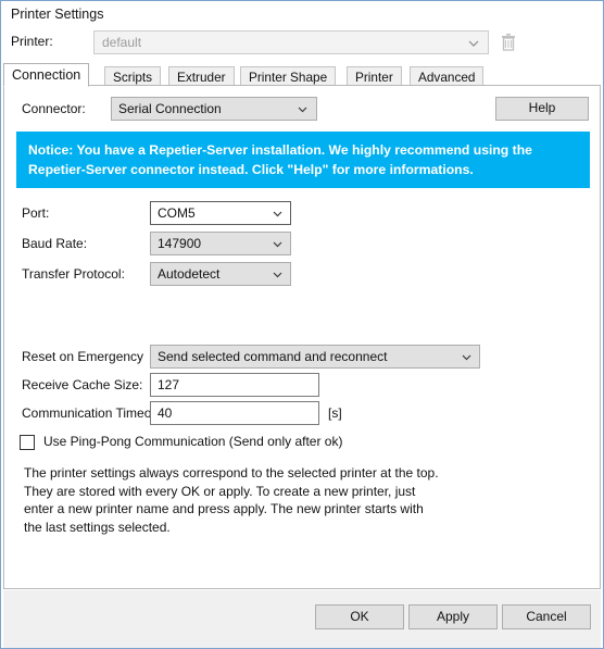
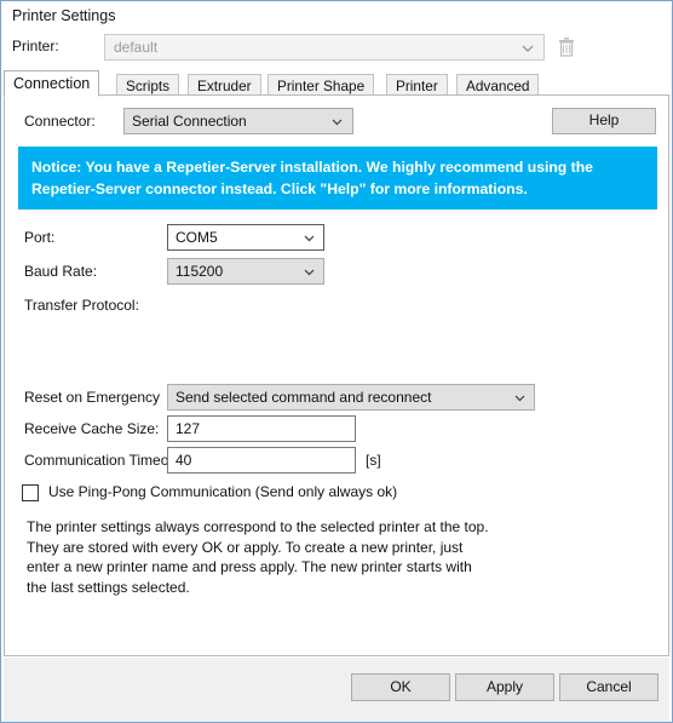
  Printer Settings
  Printer:
  default
  Connection
  Scripts
  Extruder
  Printer Shape
  Printer
  Advanced
  Connector:
  Serial Connection
  Help
  Notice: You have a Repetier-Server installation. We highly recommend using the Repetier-Server connector instead. Click "Help" for more informations.
  Port:
  COM5
  Baud Rate:
- 147900
+ 115200
  Transfer Protocol:
- Autodetect
  Reset on Emergency
  Send selected command and reconnect
  Receive Cache Size:
  127
  Communication Timeo
  40
  [s]
- Use Ping-Pong Communication (Send only after ok)
+ Use Ping-Pong Communication (Send only always ok)
  The printer settings always correspond to the selected printer at the top. They are stored with every OK or apply. To create a new printer, just enter a new printer name and press apply. The new printer starts with the last settings selected.
  OK
  Apply
  Cancel
